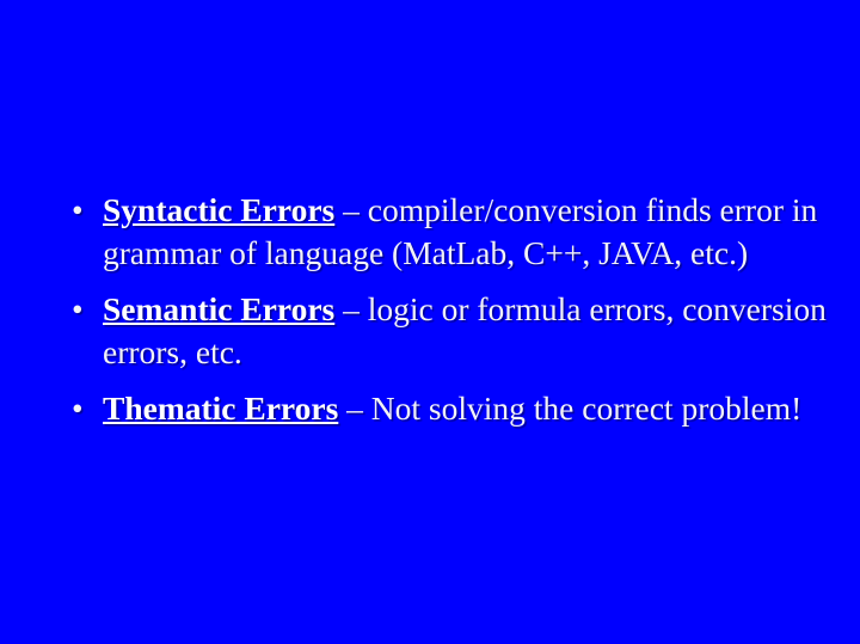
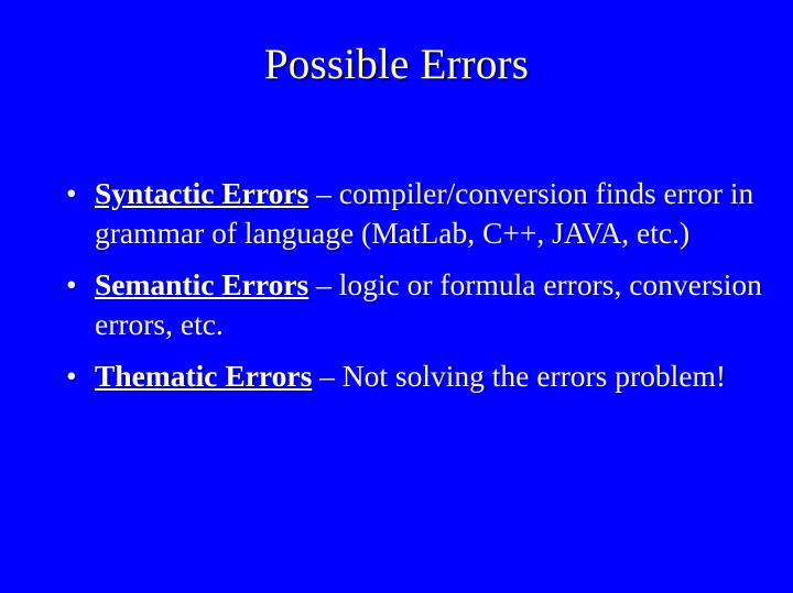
+ Possible Errors
  •
  Syntactic Errors – compiler/conversion finds error in grammar of language (MatLab, C++, JAVA, etc.)
  •
  Semantic Errors – logic or formula errors, conversion errors, etc.
  •
- Thematic Errors – Not solving the correct problem!
+ Thematic Errors – Not solving the errors problem!
